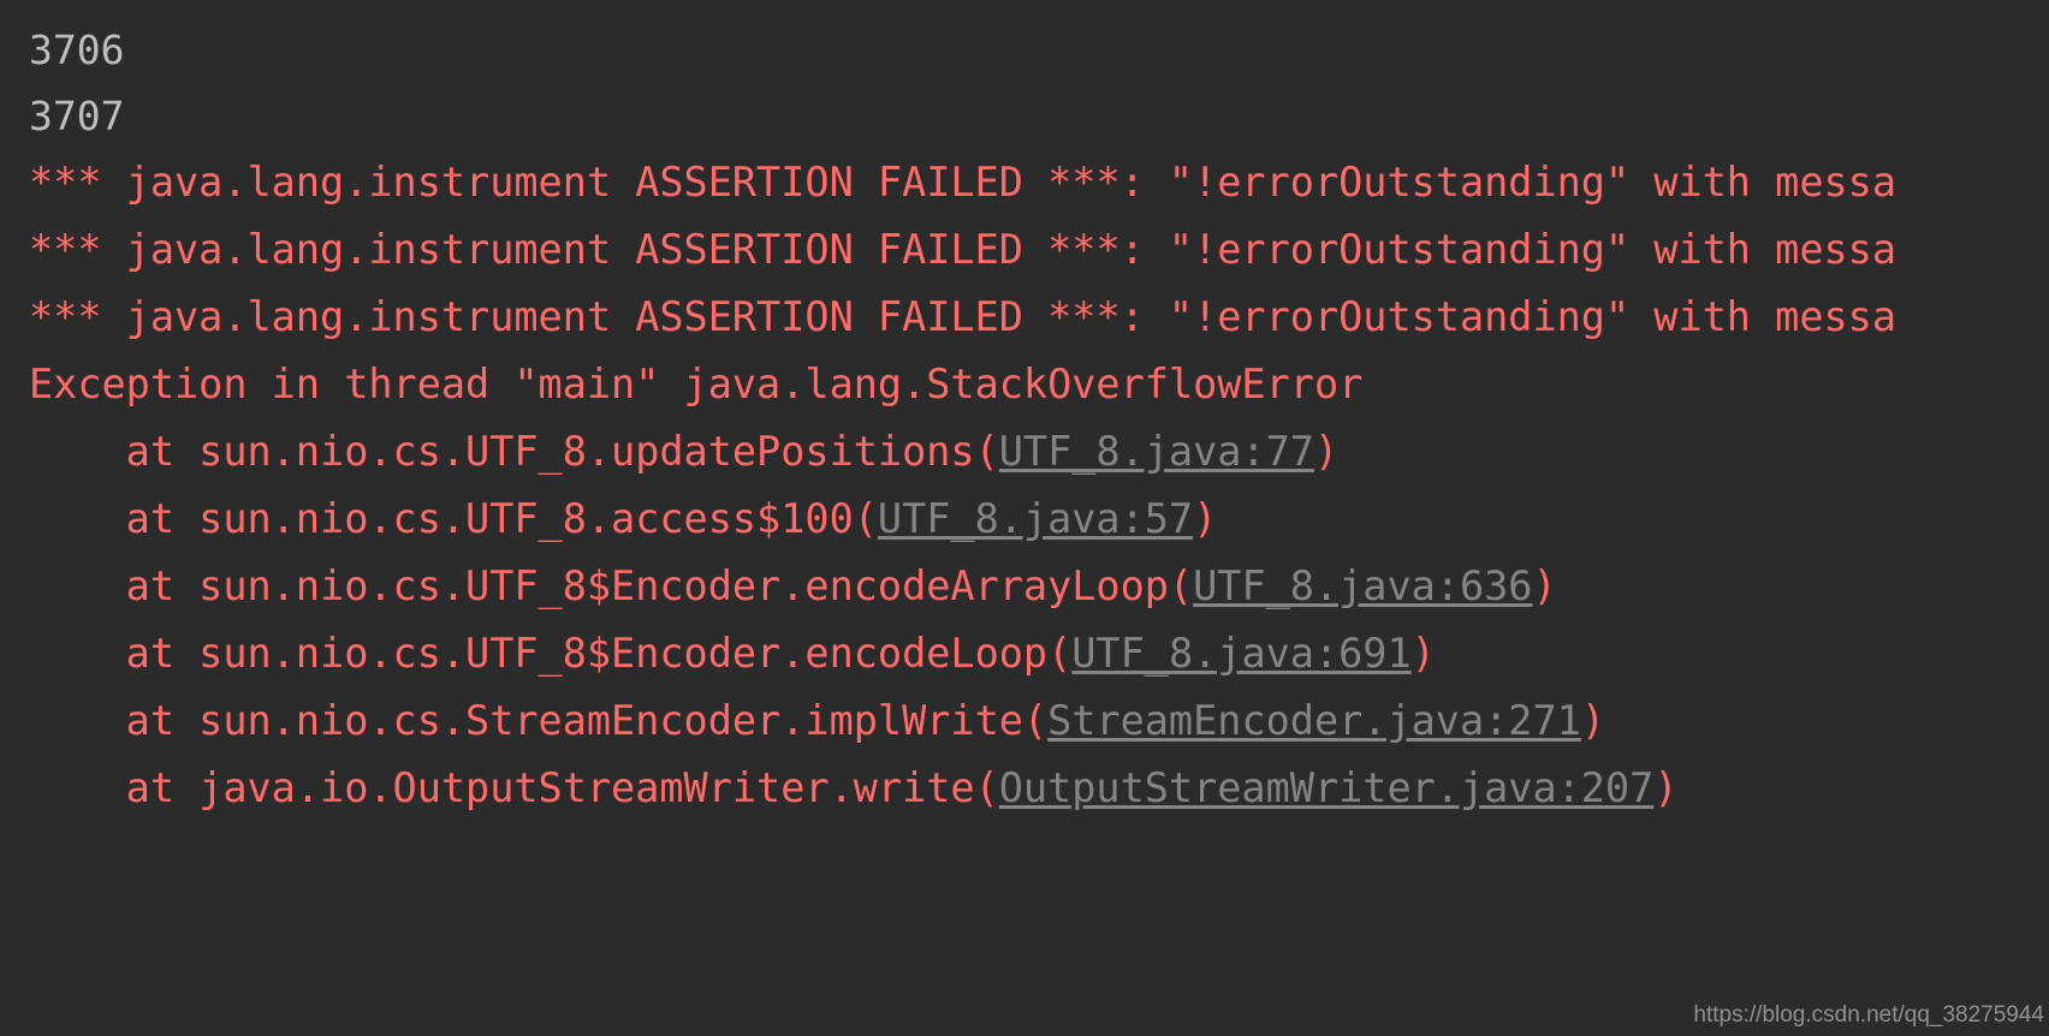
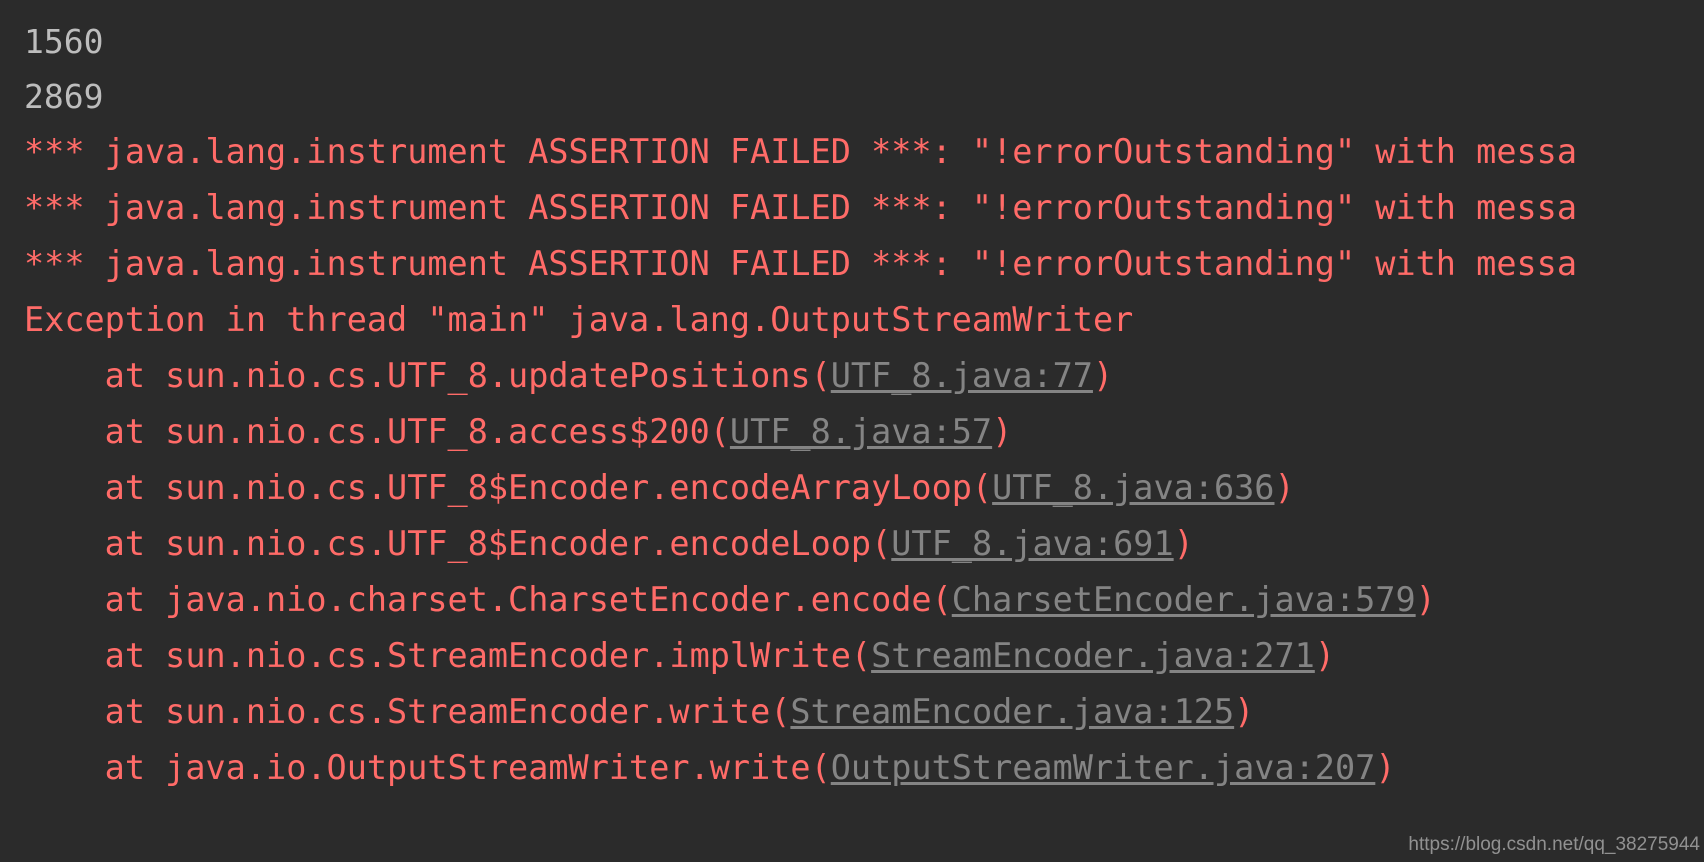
- 3706
+ 1560
- 3707
+ 2869
  *** java.lang.instrument ASSERTION FAILED ***: "!errorOutstanding" with messa
  *** java.lang.instrument ASSERTION FAILED ***: "!errorOutstanding" with messa
  *** java.lang.instrument ASSERTION FAILED ***: "!errorOutstanding" with messa
- Exception in thread "main" java.lang.StackOverflowError
+ Exception in thread "main" java.lang.OutputStreamWriter
  at sun.nio.cs.UTF_8.updatePositions(UTF_8.java:77)
- at sun.nio.cs.UTF_8.access$100(UTF_8.java:57)
+ at sun.nio.cs.UTF_8.access$200(UTF_8.java:57)
  at sun.nio.cs.UTF_8$Encoder.encodeArrayLoop(UTF_8.java:636)
  at sun.nio.cs.UTF_8$Encoder.encodeLoop(UTF_8.java:691)
+ at java.nio.charset.CharsetEncoder.encode(CharsetEncoder.java:579)
  at sun.nio.cs.StreamEncoder.implWrite(StreamEncoder.java:271)
+ at sun.nio.cs.StreamEncoder.write(StreamEncoder.java:125)
  at java.io.OutputStreamWriter.write(OutputStreamWriter.java:207)
  https://blog.csdn.net/qq_38275944
